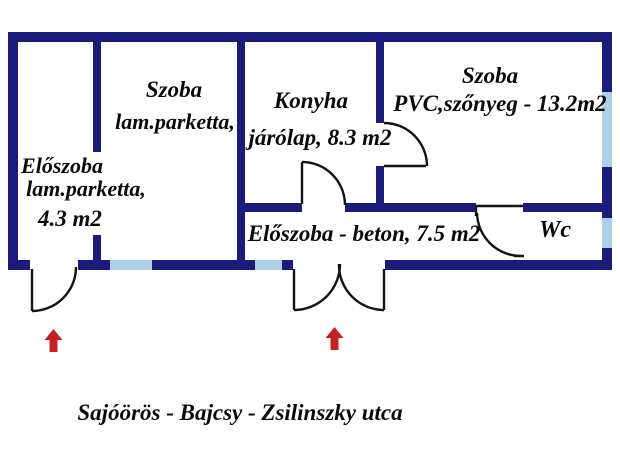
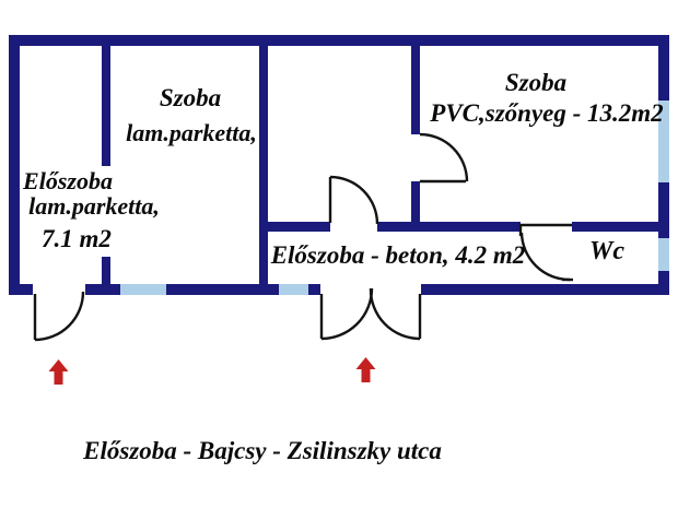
  Előszoba
  lam.parketta,
- 4.3 m2
+ 7.1 m2
  Szoba
  lam.parketta,
- Konyha
- járólap, 8.3 m2
  Szoba
  PVC,szőnyeg - 13.2m2
- Előszoba - beton, 7.5 m2
+ Előszoba - beton, 4.2 m2
  Wc
- Sajóörös - Bajcsy - Zsilinszky utca
+ Előszoba - Bajcsy - Zsilinszky utca
